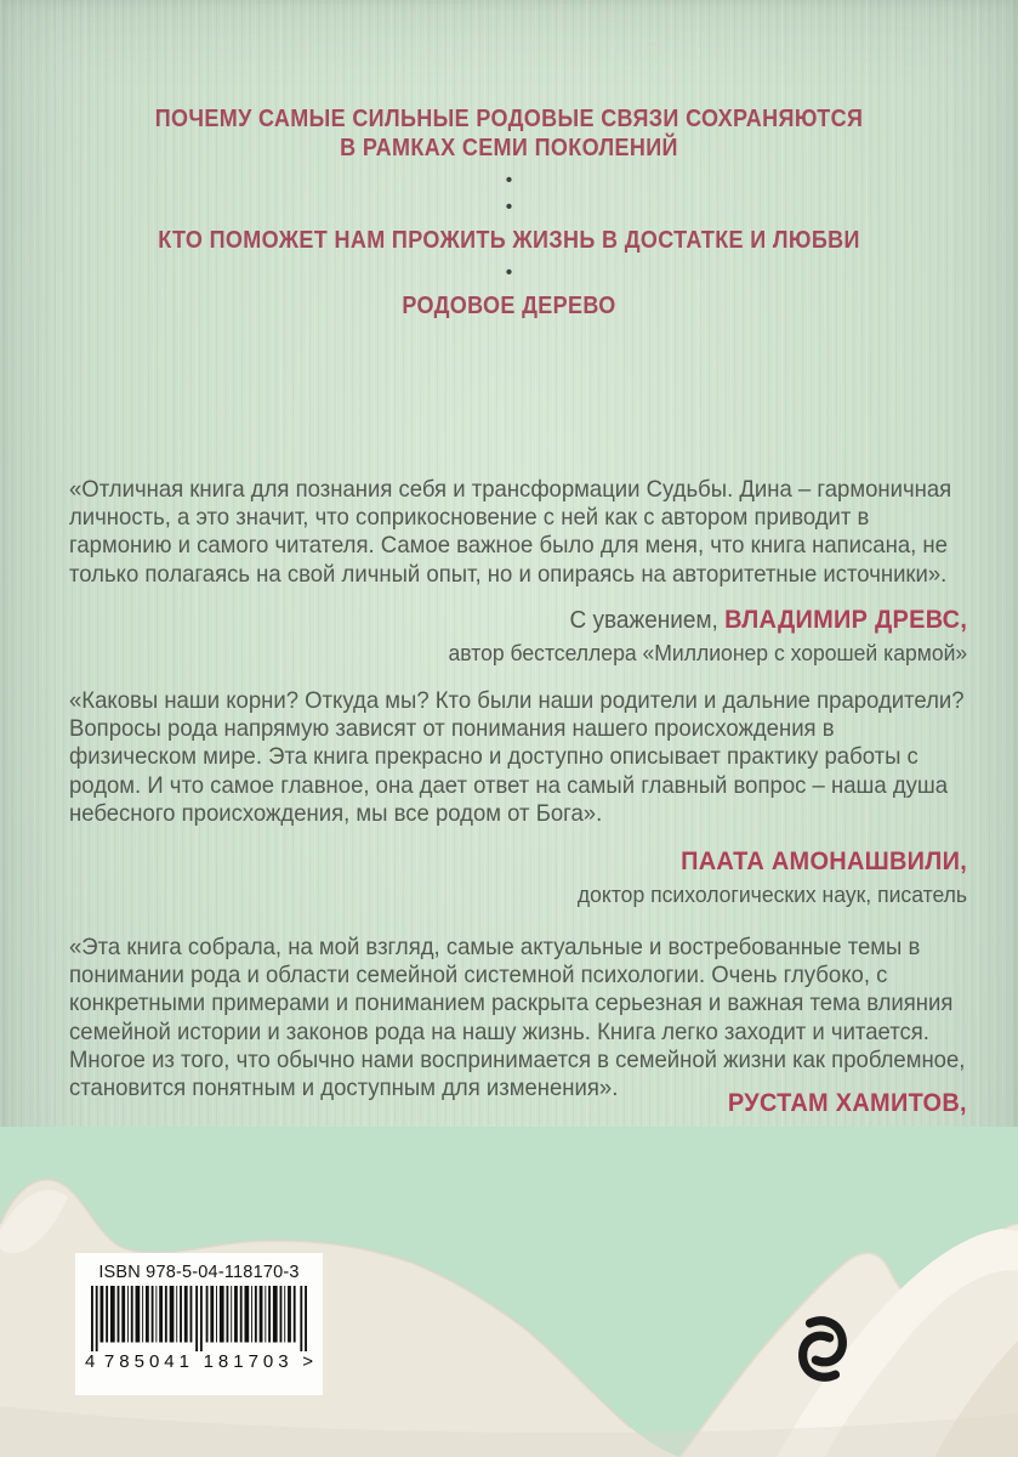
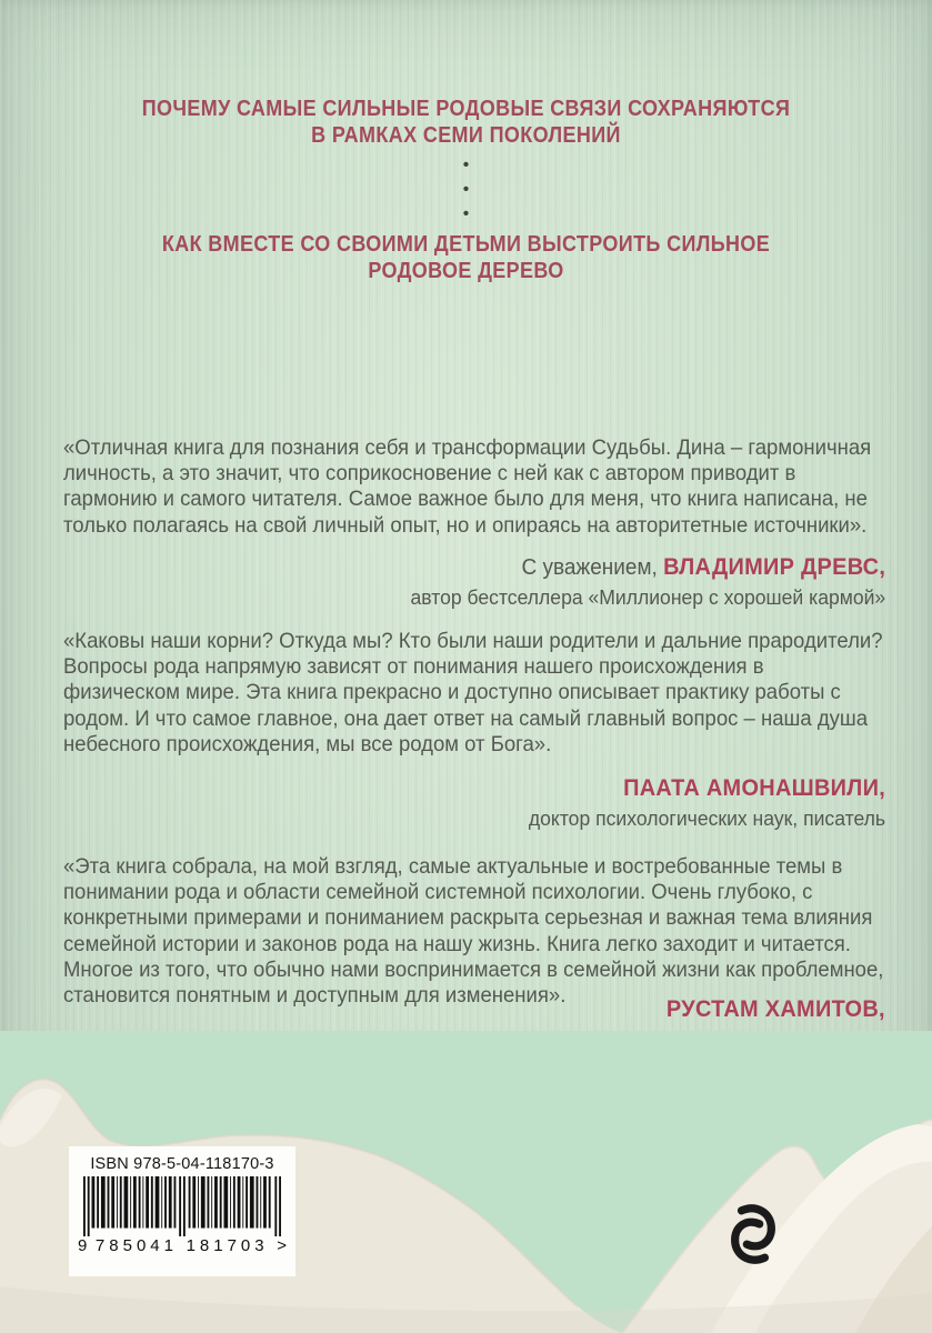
  ПОЧЕМУ САМЫЕ СИЛЬНЫЕ РОДОВЫЕ СВЯЗИ СОХРАНЯЮТСЯ
  В РАМКАХ СЕМИ ПОКОЛЕНИЙ
  •
  •
- КТО ПОМОЖЕТ НАМ ПРОЖИТЬ ЖИЗНЬ В ДОСТАТКЕ И ЛЮБВИ
  •
+ КАК ВМЕСТЕ СО СВОИМИ ДЕТЬМИ ВЫСТРОИТЬ СИЛЬНОЕ
  РОДОВОЕ ДЕРЕВО
  «Отличная книга для познания себя и трансформации Судьбы. Дина – гармоничная личность, а это значит, что соприкосновение с ней как с автором приводит в гармонию и самого читателя. Самое важное было для меня, что книга написана, не только полагаясь на свой личный опыт, но и опираясь на авторитетные источники».
  С уважением, ВЛАДИМИР ДРЕВС,
  автор бестселлера «Миллионер с хорошей кармой»
  «Каковы наши корни? Откуда мы? Кто были наши родители и дальние прародители? Вопросы рода напрямую зависят от понимания нашего происхождения в физическом мире. Эта книга прекрасно и доступно описывает практику работы с родом. И что самое главное, она дает ответ на самый главный вопрос – наша душа небесного происхождения, мы все родом от Бога».
  ПААТА АМОНАШВИЛИ,
  доктор психологических наук, писатель
  «Эта книга собрала, на мой взгляд, самые актуальные и востребованные темы в понимании рода и области семейной системной психологии. Очень глубоко, с конкретными примерами и пониманием раскрыта серьезная и важная тема влияния семейной истории и законов рода на нашу жизнь. Книга легко заходит и читается. Многое из того, что обычно нами воспринимается в семейной жизни как проблемное, становится понятным и доступным для изменения».
  РУСТАМ ХАМИТОВ,
  ISBN 978-5-04-118170-3
- 4
+ 9
  785041
  181703
  >
